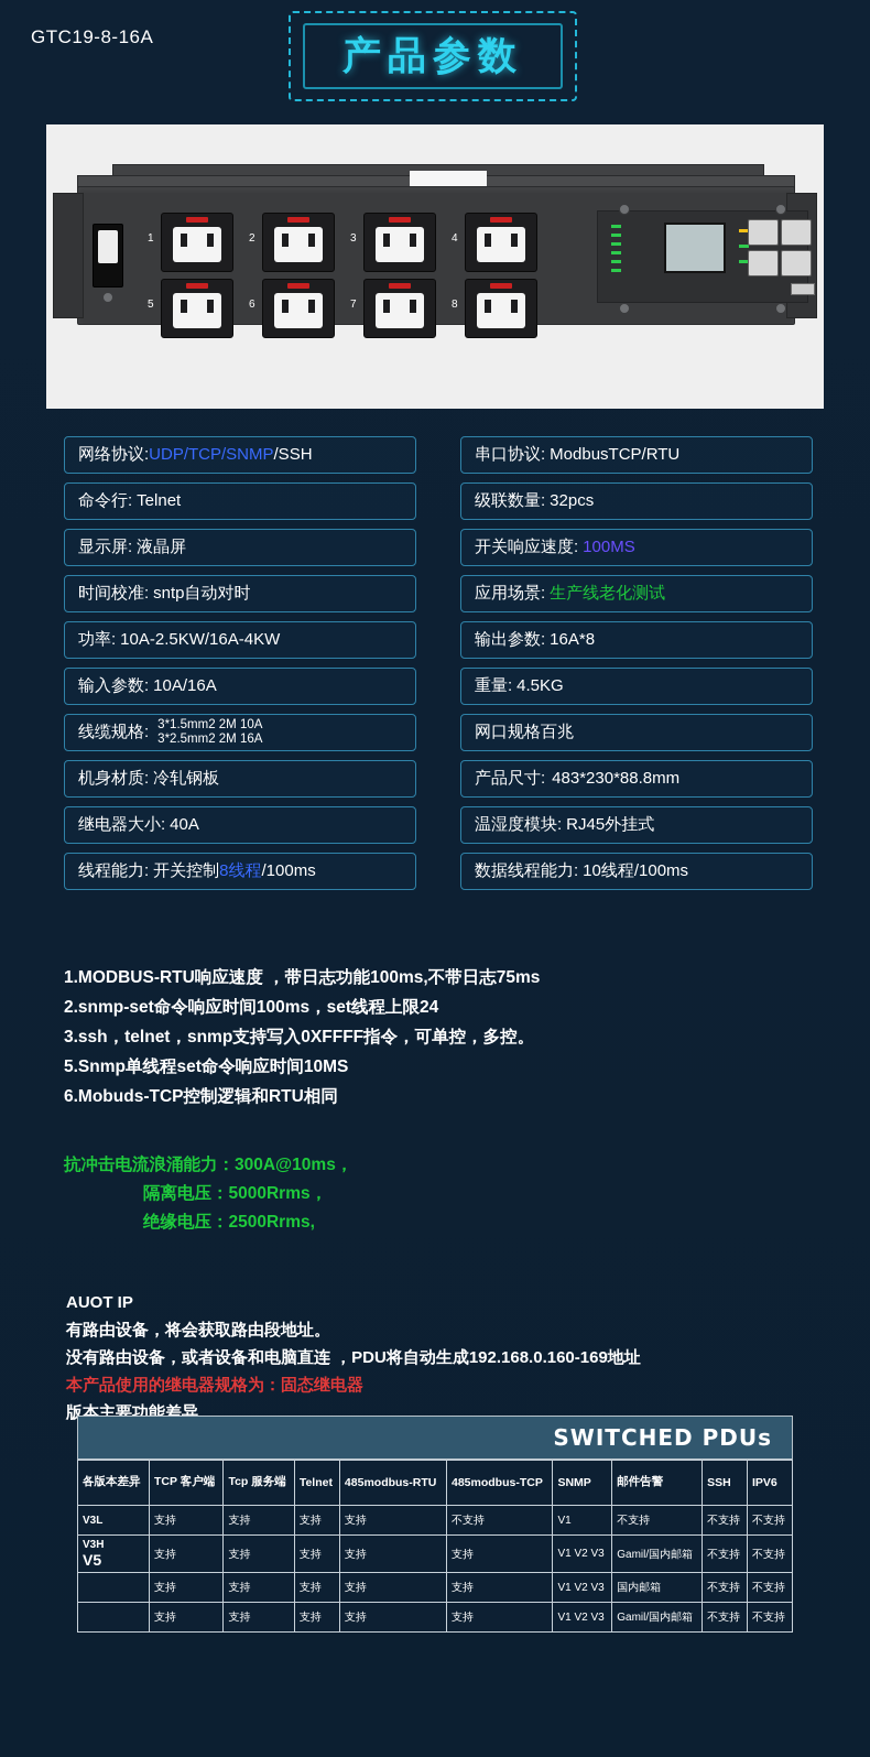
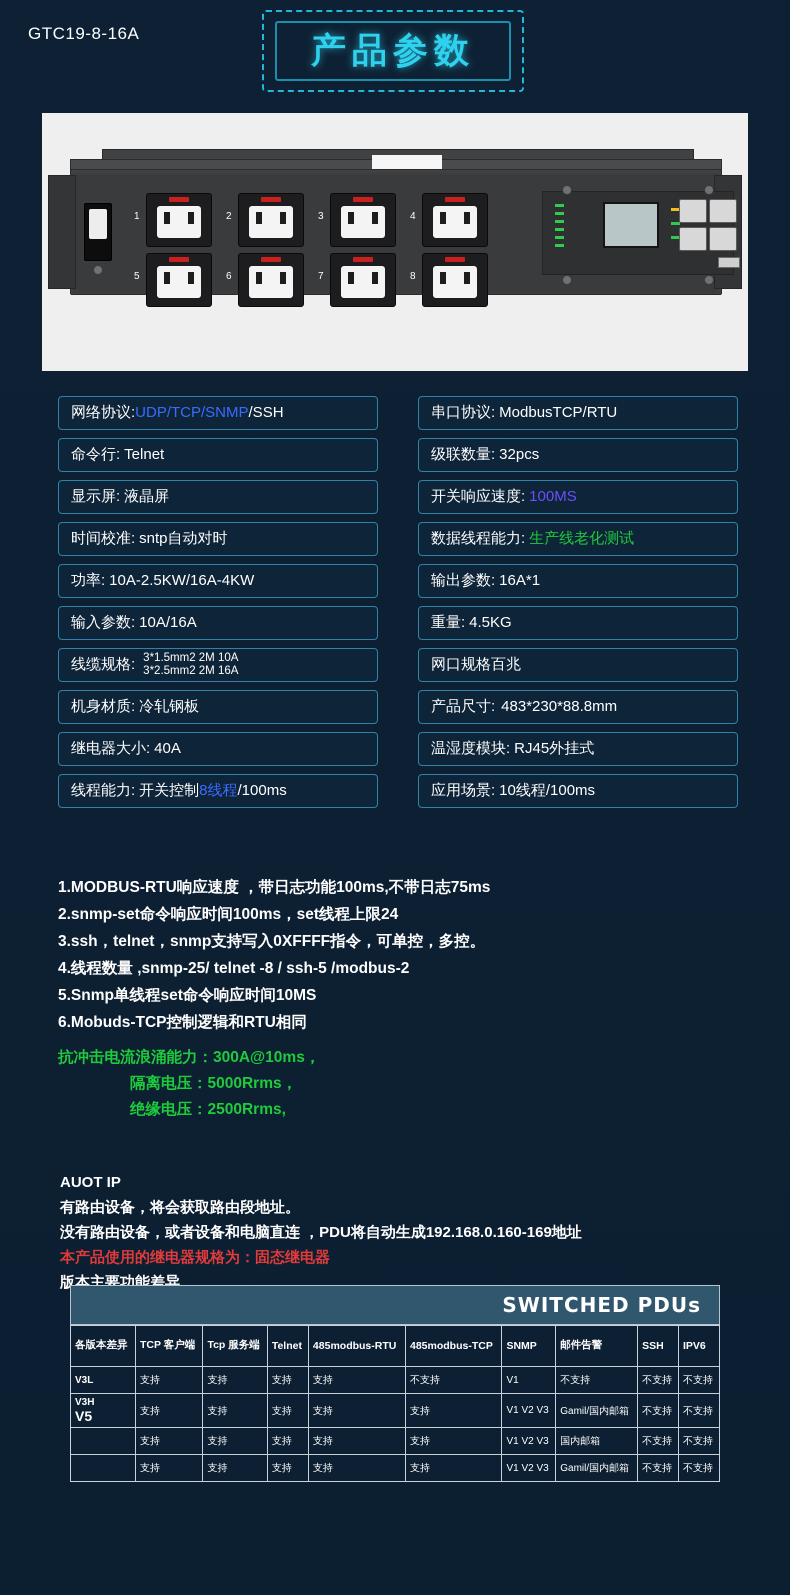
  GTC19-8-16A
  产品参数
  1
  2
  3
  4
  5
  6
  7
  8
  网络协议:
  UDP/TCP/SNMP
  /SSH
  串口协议:
  ModbusTCP/RTU
  命令行:
  Telnet
  级联数量:
  32pcs
  显示屏:
  液晶屏
  开关响应速度:
  100MS
  时间校准:
  sntp自动对时
- 应用场景:
+ 数据线程能力:
  生产线老化测试
  功率:
  10A-2.5KW/16A-4KW
  输出参数:
- 16A*8
+ 16A*1
  输入参数:
  10A/16A
  重量:
  4.5KG
  线缆规格:
  3*1.5mm2 2M 10A
  3*2.5mm2 2M 16A
  网口规格百兆
  机身材质:
  冷轧钢板
  产品尺寸:
  483*230*88.8mm
  继电器大小:
  40A
  温湿度模块:
  RJ45外挂式
  线程能力:
  开关控制
  8线程
  /100ms
- 数据线程能力:
+ 应用场景:
  10线程/100ms
  1.MODBUS-RTU响应速度 ，带日志功能100ms,不带日志75ms
  2.snmp-set命令响应时间100ms，set线程上限24
  3.ssh，telnet，snmp支持写入0XFFFF指令，可单控，多控。
+ 4.线程数量 ,snmp-25/ telnet -8 / ssh-5 /modbus-2
  5.Snmp单线程set命令响应时间10MS
  6.Mobuds-TCP控制逻辑和RTU相同
  抗冲击电流浪涌能力：300A@10ms，
  隔离电压：5000Rrms，
  绝缘电压：2500Rrms,
  AUOT IP
  有路由设备，将会获取路由段地址。
  没有路由设备，或者设备和电脑直连 ，PDU将自动生成192.168.0.160-169地址
  本产品使用的继电器规格为：固态继电器
  版本主要功能差异
  SWITCHED PDUs
  各版本差异	TCP 客户端	Tcp 服务端	Telnet	485modbus-RTU	485modbus-TCP	SNMP	邮件告警	SSH	IPV6
  V3L	支持	支持	支持	支持	不支持	V1	不支持	不支持	不支持
  V3H V5	支持	支持	支持	支持	支持	V1 V2 V3	Gamil/国内邮箱	不支持	不支持
  	支持	支持	支持	支持	支持	V1 V2 V3	国内邮箱	不支持	不支持
  	支持	支持	支持	支持	支持	V1 V2 V3	Gamil/国内邮箱	不支持	不支持
